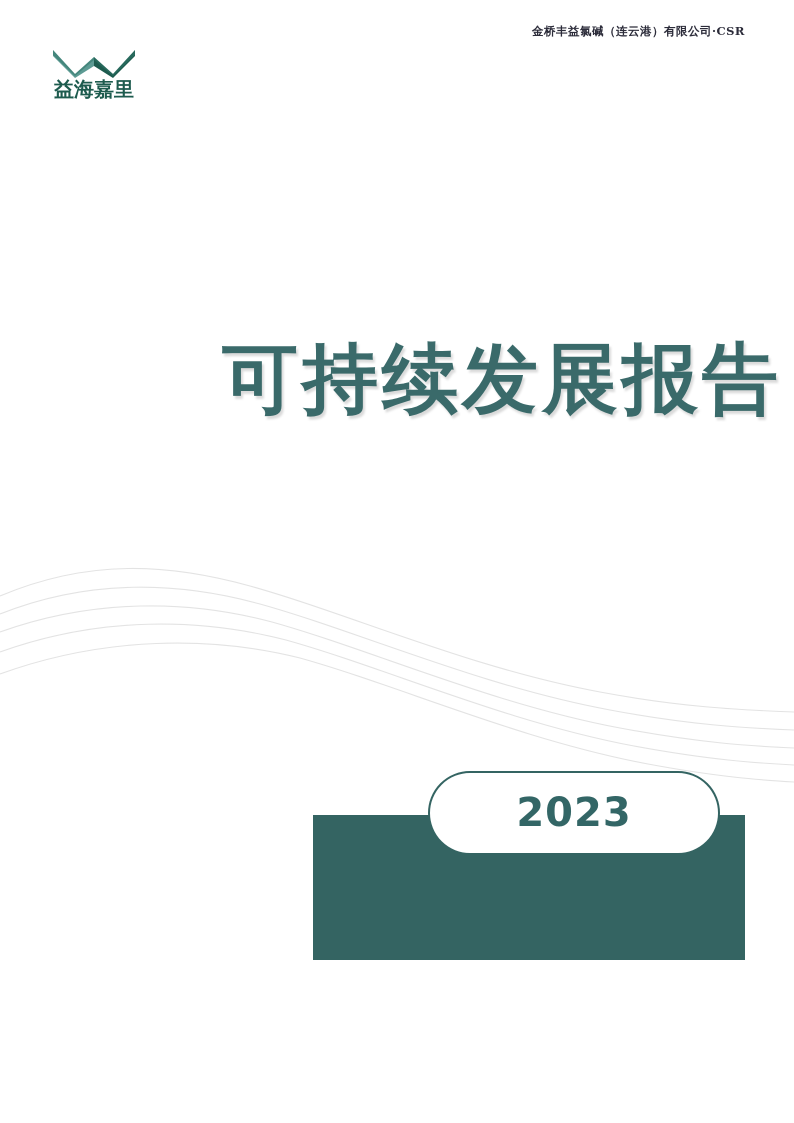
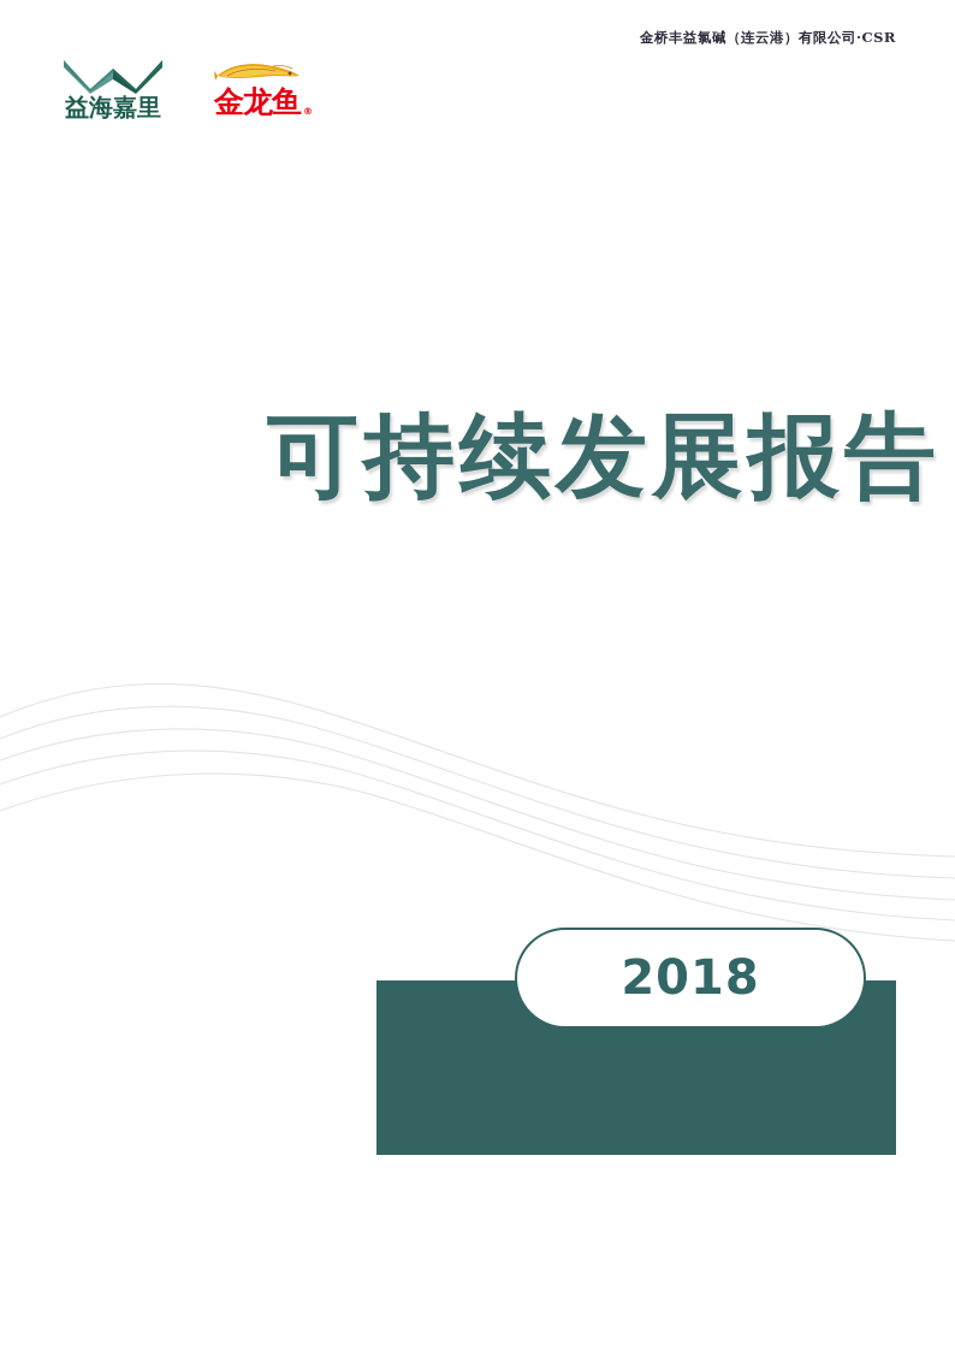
  金桥丰益氯碱（连云港）有限公司·CSR
  益海嘉里
+ 金龙鱼
+ ®
  可持续发展报告
- 2023
+ 2018
